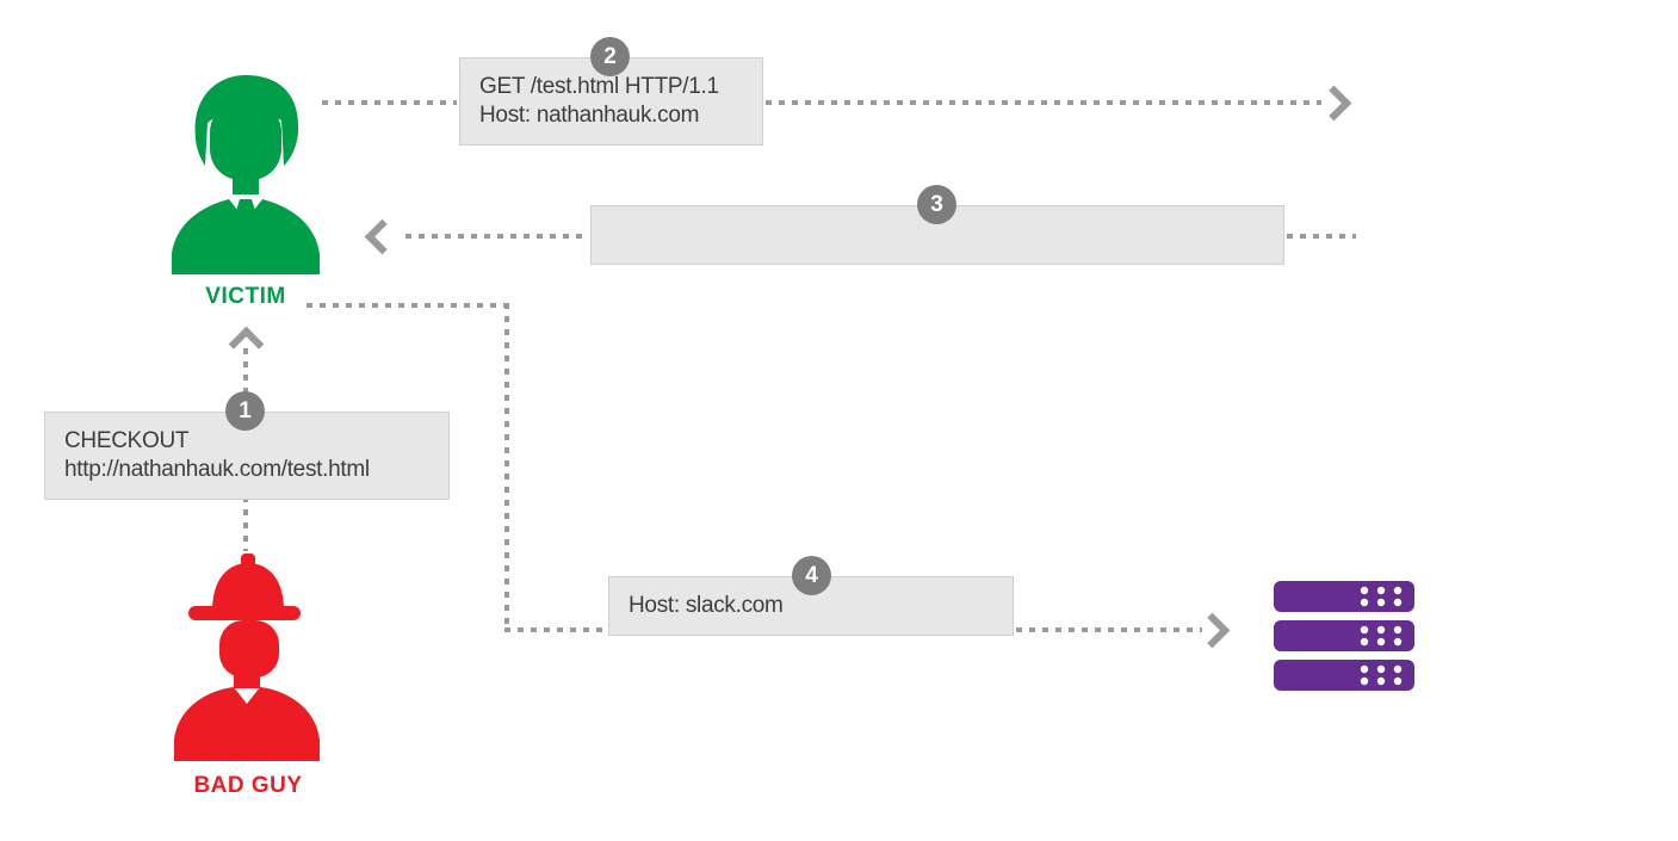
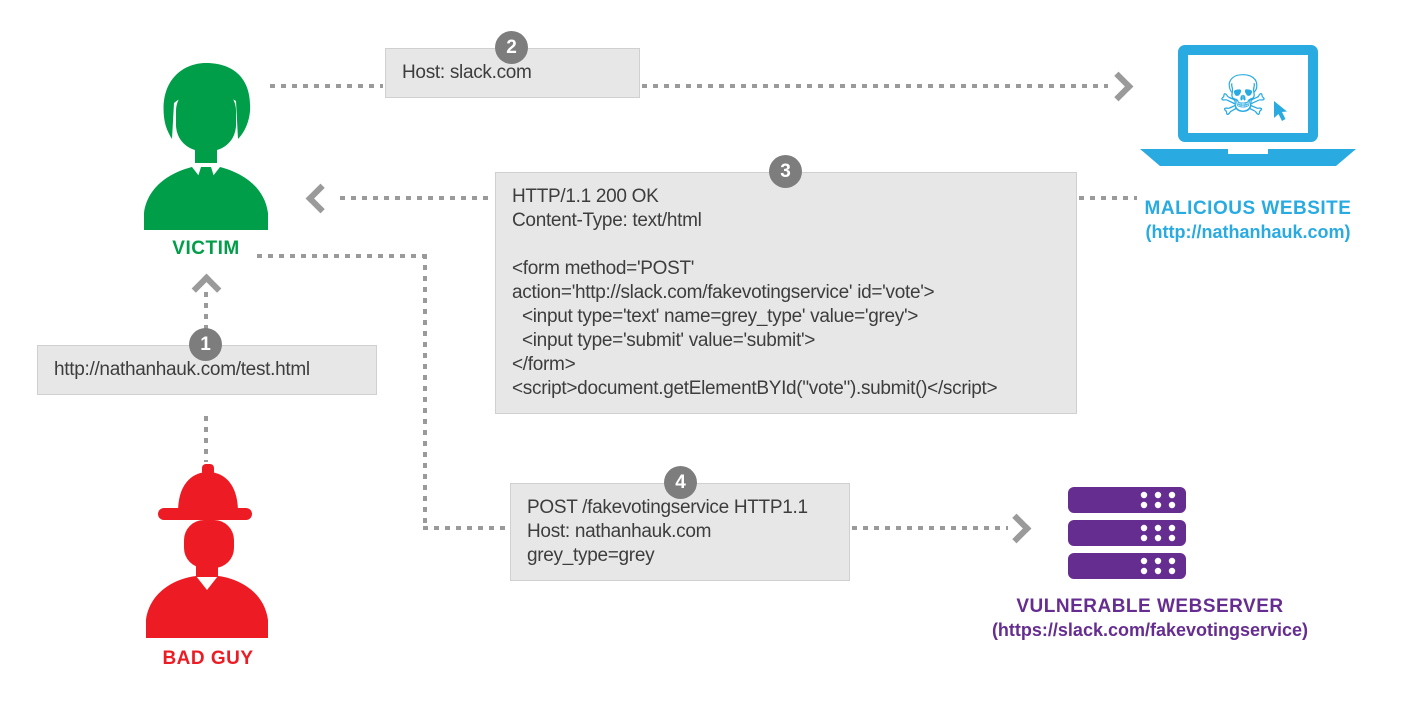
  VICTIM
+ ☠
+ MALICIOUS WEBSITE
+ (http://nathanhauk.com)
  BAD GUY
+ VULNERABLE WEBSERVER
+ (https://slack.com/fakevotingservice)
  2
- GET /test.html HTTP/1.1
- Host: nathanhauk.com
+ Host: slack.com
  3
+ HTTP/1.1 200 OK
+ Content-Type: text/html
+ <form method='POST'
+ action='http://slack.com/fakevotingservice' id='vote'>
+ <input type='text' name=grey_type' value='grey'>
+ <input type='submit' value='submit'>
+ </form>
+ <script>document.getElementBYId("vote").submit()</script>
  1
- CHECKOUT
  http://nathanhauk.com/test.html
  4
+ POST /fakevotingservice HTTP1.1
- Host: slack.com
+ Host: nathanhauk.com
+ grey_type=grey
